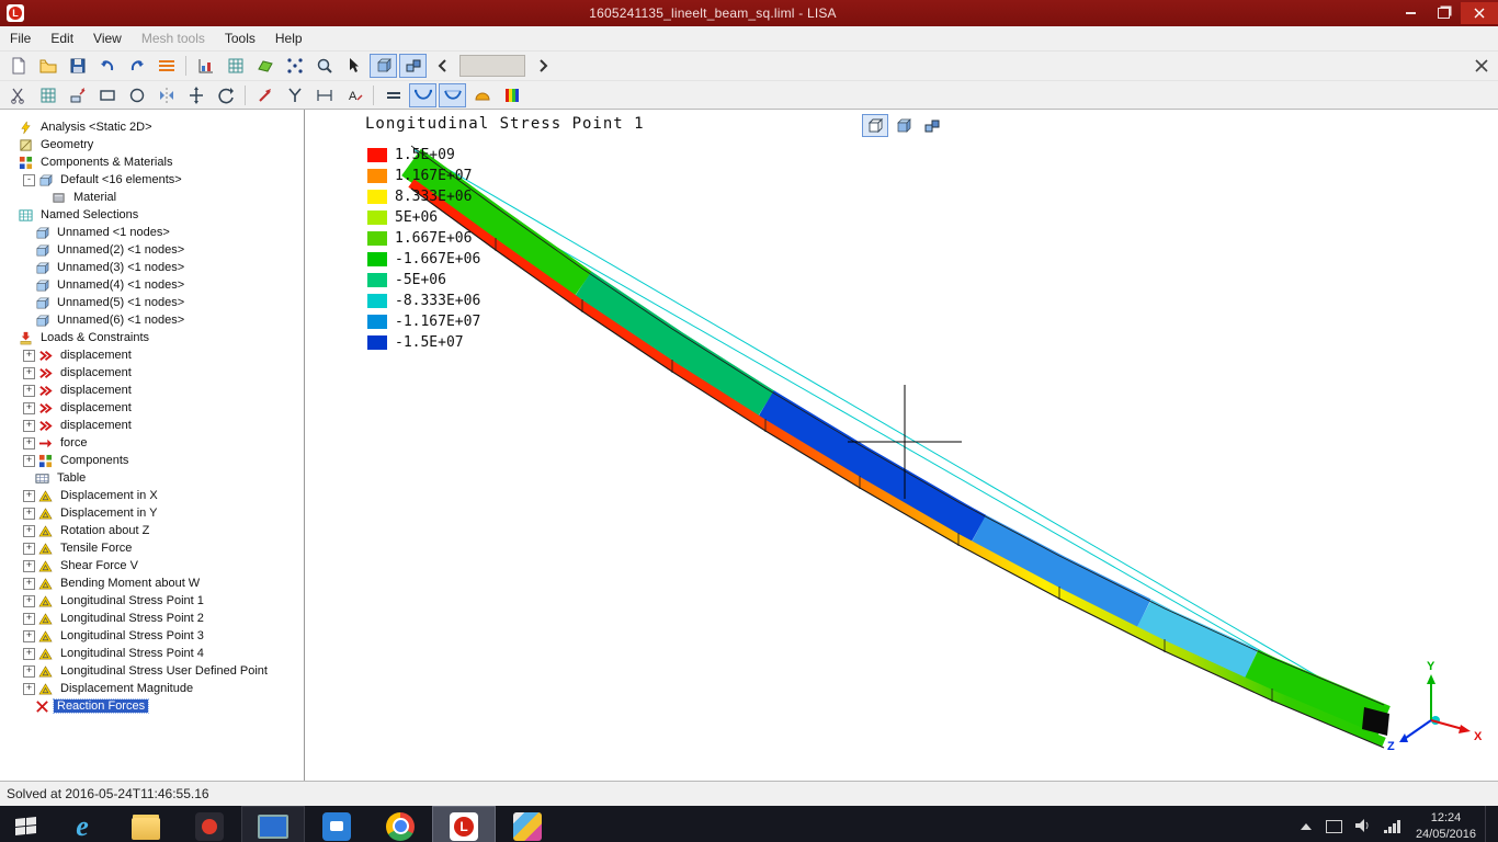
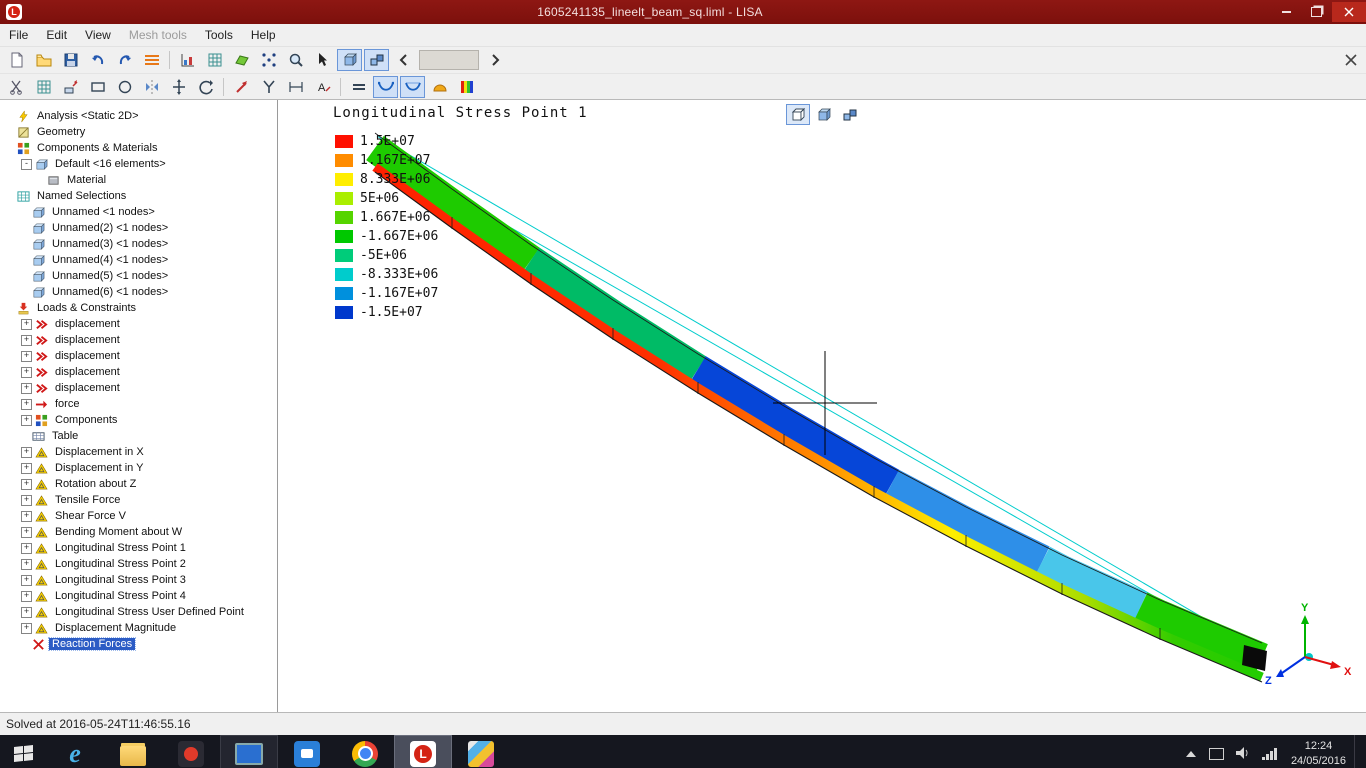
  L
  1605241135_lineelt_beam_sq.liml - LISA
  File
  Edit
  View
  Mesh tools
  Tools
  Help
  Analysis <Static 2D>
  Geometry
  Components & Materials
  -
  Default <16 elements>
  Material
  Named Selections
  Unnamed <1 nodes>
  Unnamed(2) <1 nodes>
  Unnamed(3) <1 nodes>
  Unnamed(4) <1 nodes>
  Unnamed(5) <1 nodes>
  Unnamed(6) <1 nodes>
  Loads & Constraints
  +
  displacement
  +
  displacement
  +
  displacement
  +
  displacement
  +
  displacement
  +
  force
  +
  Components
  Table
  +
  Displacement in X
  +
  Displacement in Y
  +
  Rotation about Z
  +
  Tensile Force
  +
  Shear Force V
  +
  Bending Moment about W
  +
  Longitudinal Stress Point 1
  +
  Longitudinal Stress Point 2
  +
  Longitudinal Stress Point 3
  +
  Longitudinal Stress Point 4
  +
  Longitudinal Stress User Defined Point
  +
  Displacement Magnitude
  Reaction Forces
  Y
  X
  Z
  Longitudinal Stress Point 1
- 1.5E+09
+ 1.5E+07
  1.167E+07
  8.333E+06
  5E+06
  1.667E+06
  -1.667E+06
  -5E+06
  -8.333E+06
  -1.167E+07
  -1.5E+07
  Solved at 2016-05-24T11:46:55.16
  12:24
  24/05/2016
